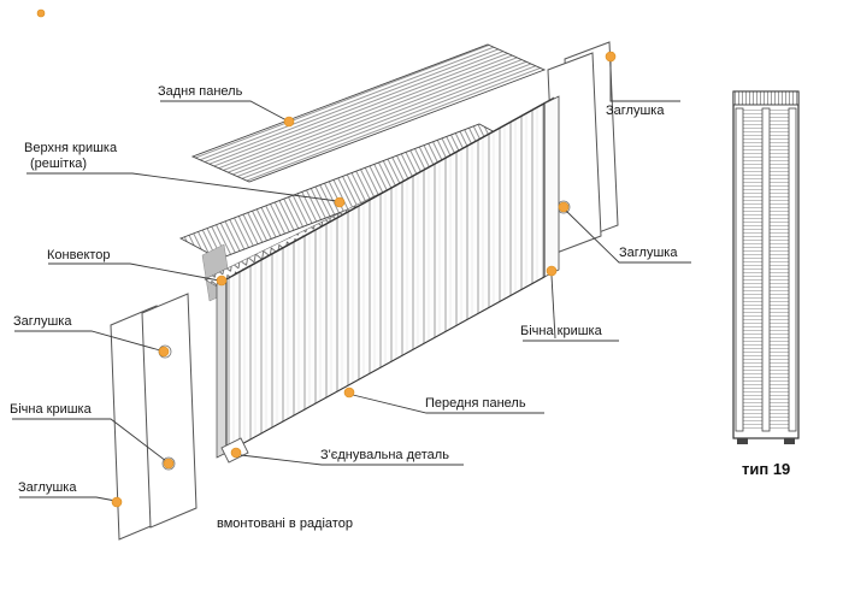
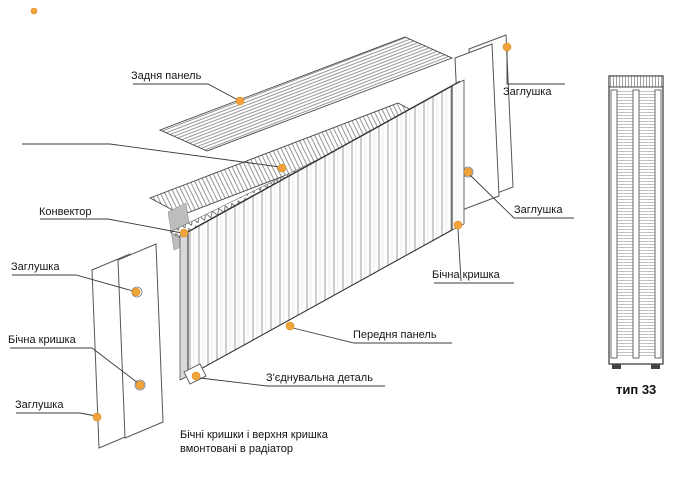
  Задня панель
- Верхня кришка
- (решітка)
  Конвектор
  Заглушка
  Бічна кришка
  Заглушка
  Заглушка
  Заглушка
  Бічна кришка
  Передня панель
  З'єднувальна деталь
+ Бічні кришки і верхня кришка
  вмонтовані в радіатор
- тип 19
+ тип 33
